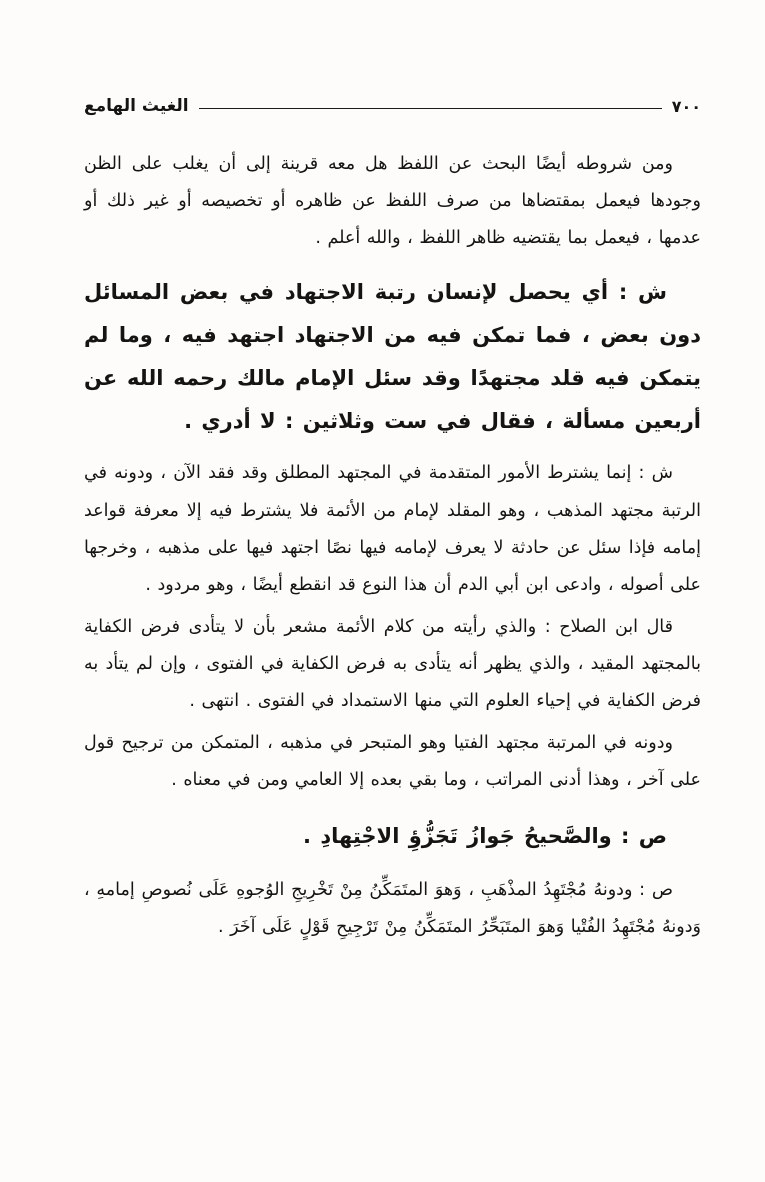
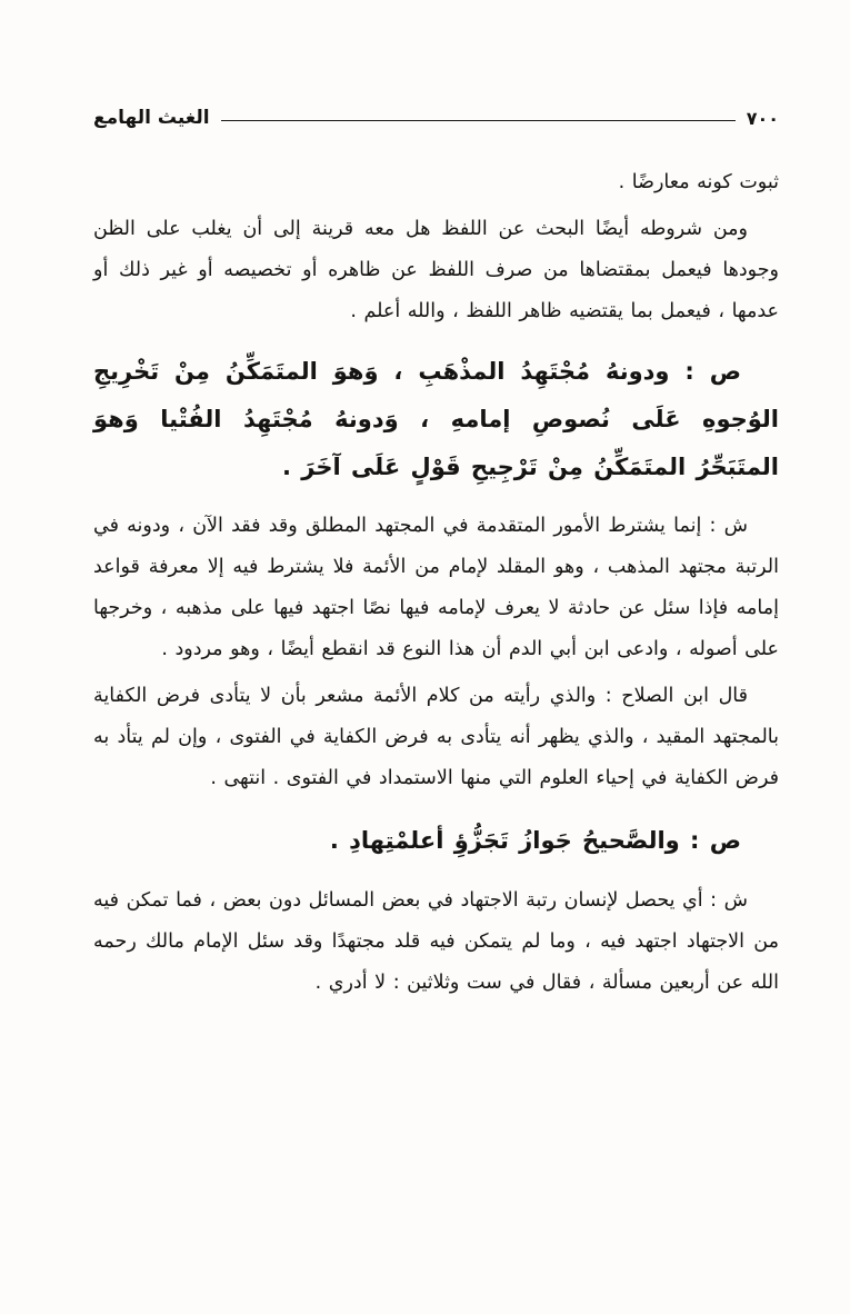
  الغيث الهامع
  ٧٠٠
+ ثبوت كونه معارضًا .
  ومن شروطه أيضًا البحث عن اللفظ هل معه قرينة إلى أن يغلب على الظن وجودها فيعمل بمقتضاها من صرف اللفظ عن ظاهره أو تخصيصه أو غير ذلك أو عدمها ، فيعمل بما يقتضيه ظاهر اللفظ ، والله أعلم .
- ش : أي يحصل لإنسان رتبة الاجتهاد في بعض المسائل دون بعض ، فما تمكن فيه من الاجتهاد اجتهد فيه ، وما لم يتمكن فيه قلد مجتهدًا وقد سئل الإمام مالك رحمه الله عن أربعين مسألة ، فقال في ست وثلاثين : لا أدري .
+ ص : ودونهُ مُجْتَهِدُ المذْهَبِ ، وَهوَ المتَمَكِّنُ مِنْ تَخْرِيجِ الوُجوهِ عَلَى نُصوصِ إمامهِ ، وَدونهُ مُجْتَهِدُ الفُتْيا وَهوَ المتَبَحِّرُ المتَمَكِّنُ مِنْ تَرْجِيحِ قَوْلٍ عَلَى آخَرَ .
  ش : إنما يشترط الأمور المتقدمة في المجتهد المطلق وقد فقد الآن ، ودونه في الرتبة مجتهد المذهب ، وهو المقلد لإمام من الأئمة فلا يشترط فيه إلا معرفة قواعد إمامه فإذا سئل عن حادثة لا يعرف لإمامه فيها نصًا اجتهد فيها على مذهبه ، وخرجها على أصوله ، وادعى ابن أبي الدم أن هذا النوع قد انقطع أيضًا ، وهو مردود .
  قال ابن الصلاح : والذي رأيته من كلام الأئمة مشعر بأن لا يتأدى فرض الكفاية بالمجتهد المقيد ، والذي يظهر أنه يتأدى به فرض الكفاية في الفتوى ، وإن لم يتأد به فرض الكفاية في إحياء العلوم التي منها الاستمداد في الفتوى . انتهى .
- ودونه في المرتبة مجتهد الفتيا وهو المتبحر في مذهبه ، المتمكن من ترجيح قول على آخر ، وهذا أدنى المراتب ، وما بقي بعده إلا العامي ومن في معناه .
- ص : والصَّحيحُ جَوازُ تَجَزُّؤِ الاجْتِهادِ .
+ ص : والصَّحيحُ جَوازُ تَجَزُّؤِ أعلمْتِهادِ .
- ص : ودونهُ مُجْتَهِدُ المذْهَبِ ، وَهوَ المتَمَكِّنُ مِنْ تَخْرِيجِ الوُجوهِ عَلَى نُصوصِ إمامهِ ، وَدونهُ مُجْتَهِدُ الفُتْيا وَهوَ المتَبَحِّرُ المتَمَكِّنُ مِنْ تَرْجِيحِ قَوْلٍ عَلَى آخَرَ .
+ ش : أي يحصل لإنسان رتبة الاجتهاد في بعض المسائل دون بعض ، فما تمكن فيه من الاجتهاد اجتهد فيه ، وما لم يتمكن فيه قلد مجتهدًا وقد سئل الإمام مالك رحمه الله عن أربعين مسألة ، فقال في ست وثلاثين : لا أدري .
